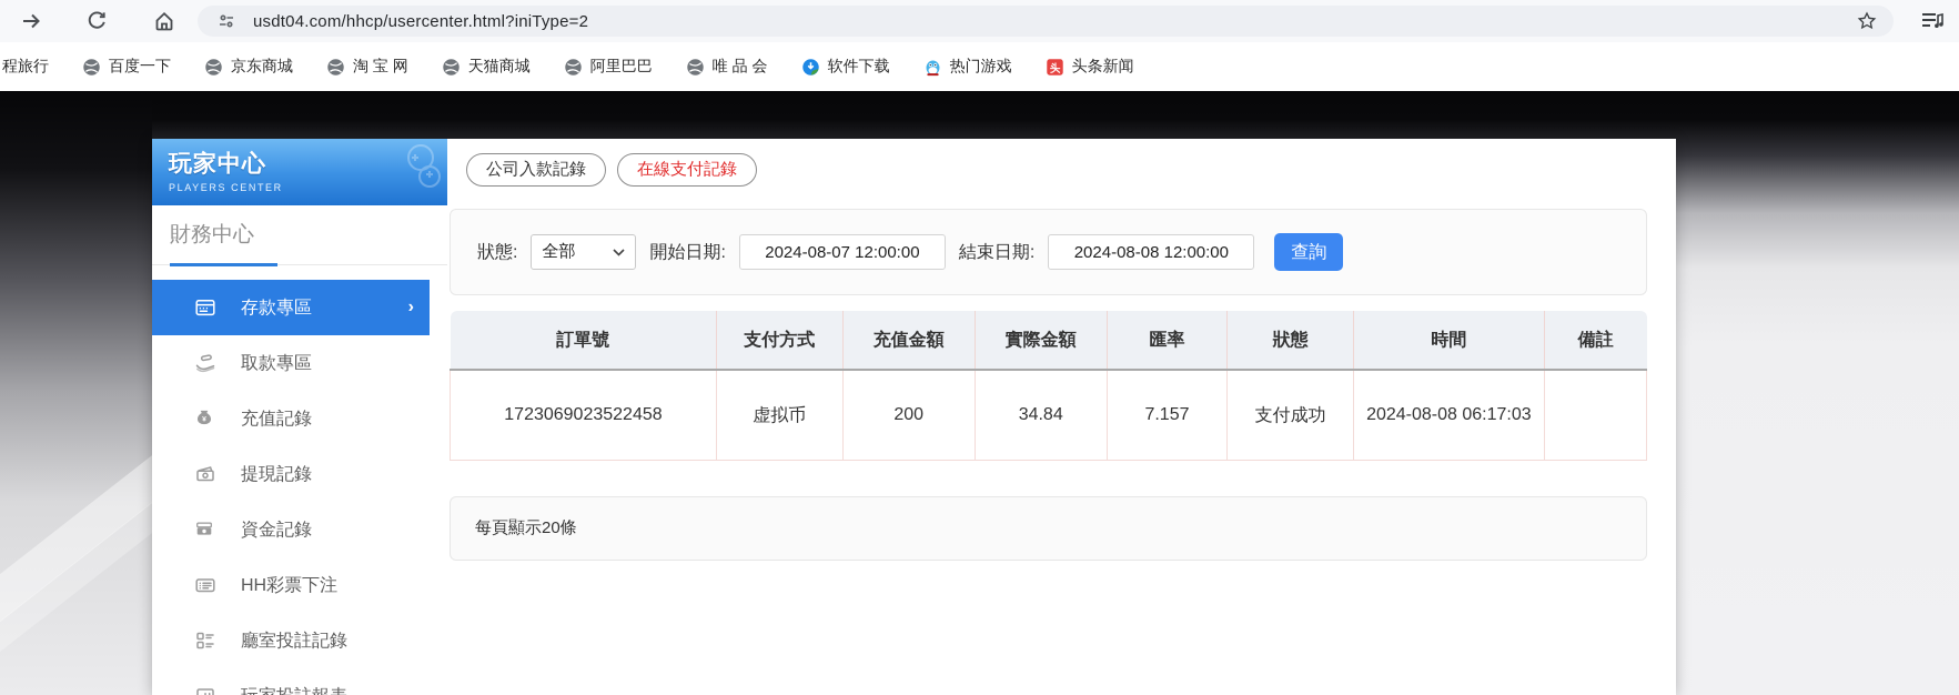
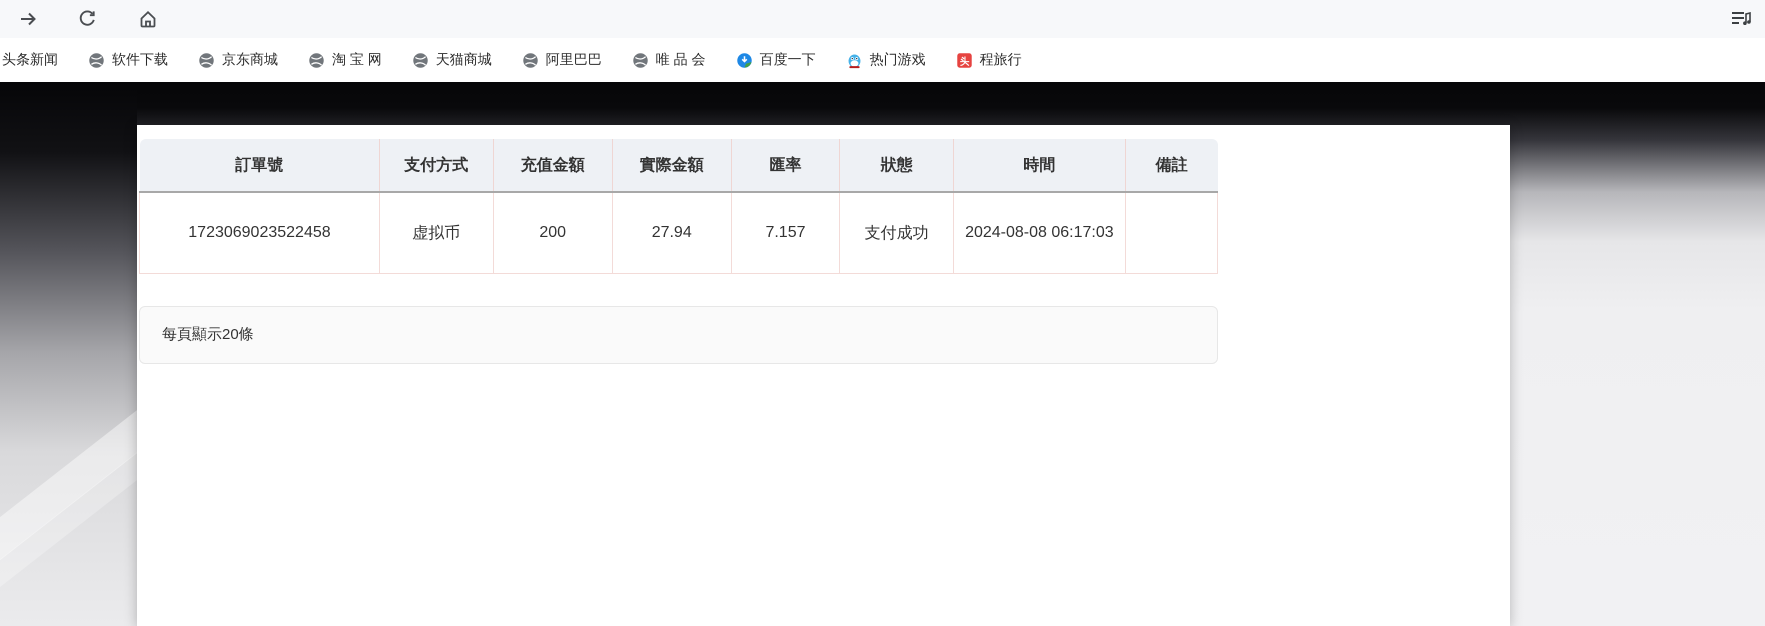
- usdt04.com/hhcp/usercenter.html?iniType=2
- 程旅行
+ 头条新闻
- 百度一下
+ 软件下载
  京东商城
  淘 宝 网
  天猫商城
  阿里巴巴
  唯 品 会
- 软件下载
+ 百度一下
  热门游戏
  头
- 头条新闻
+ 程旅行
- 玩家中心
- PLAYERS CENTER
- 財務中心
- 存款專區
- ›
- 取款專區
- 充值記錄
- 提現記錄
- 資金記錄
- HH彩票下注
- 廳室投註記錄
- 公司入款記錄
- 在線支付記錄
- 狀態:
- 全部
- 開始日期:
- 2024-08-07 12:00:00
- 結束日期:
- 2024-08-08 12:00:00
- 查詢
  訂單號	支付方式	充值金額	實際金額	匯率	狀態	時間	備註
- 1723069023522458	虚拟币	200	34.84	7.157	支付成功	2024-08-08 06:17:03
+ 1723069023522458	虚拟币	200	27.94	7.157	支付成功	2024-08-08 06:17:03
  每頁顯示20條
